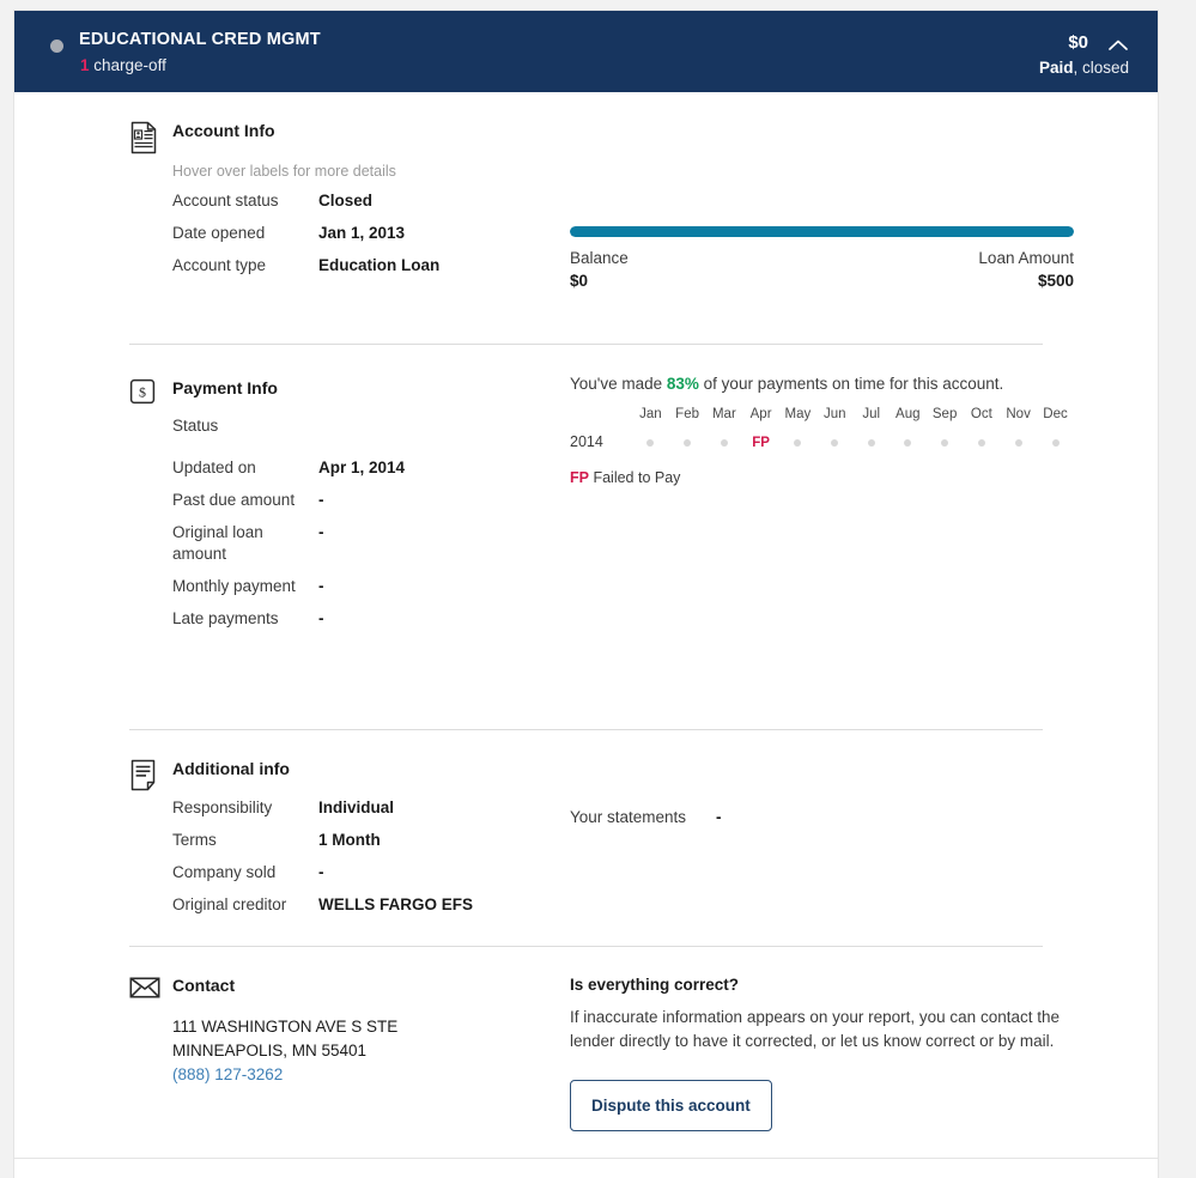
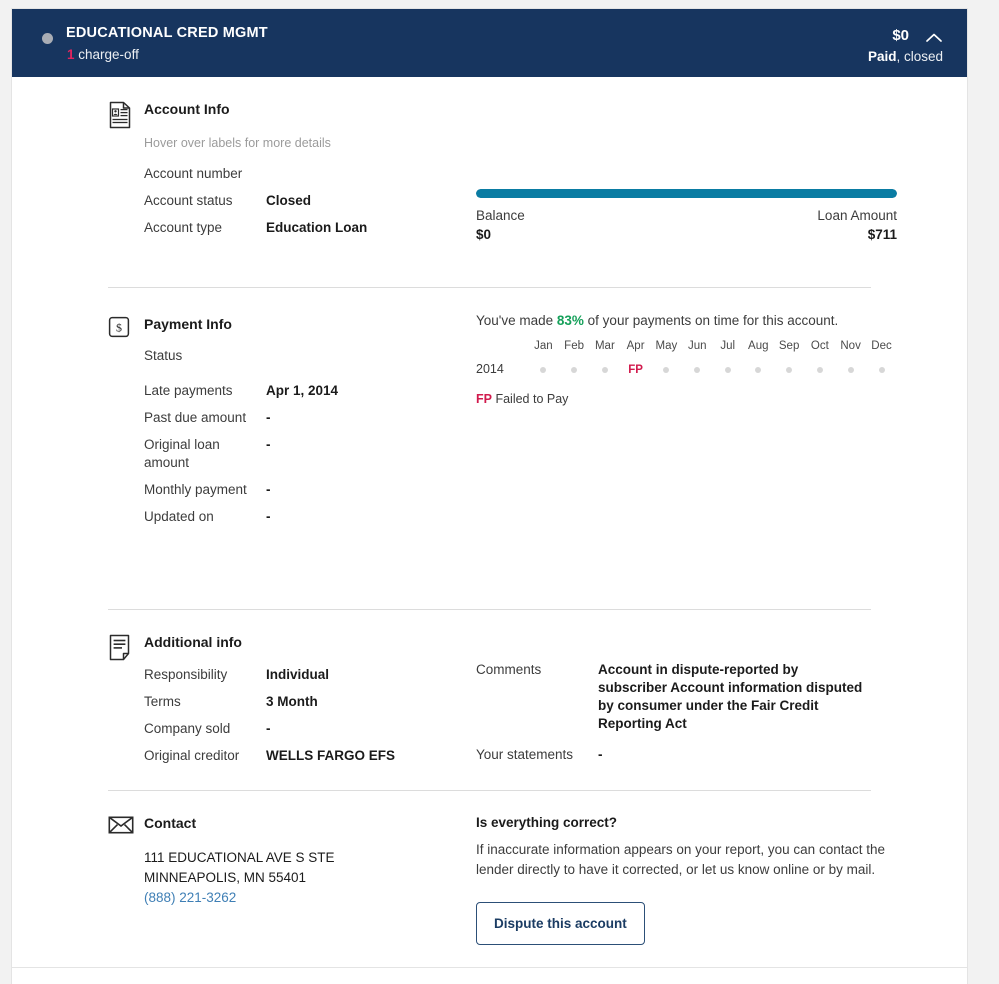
  EDUCATIONAL CRED MGMT
  1 charge-off
  $0
  Paid, closed
  Account Info
  Hover over labels for more details
+ Account number
  Account status
  Closed
- Date opened
- Jan 1, 2013
  Account type
  Education Loan
  Balance
  $0
  Loan Amount
- $500
+ $711
  $
  Payment Info
  Status
- Updated on
+ Late payments
  Apr 1, 2014
  Past due amount
  -
  Original loan amount
  -
  Monthly payment
  -
- Late payments
+ Updated on
  -
  You've made 83% of your payments on time for this account.
  	Jan	Feb	Mar	Apr	May	Jun	Jul	Aug	Sep	Oct	Nov	Dec
  2014				FP
  FP Failed to Pay
  Additional info
  Responsibility
  Individual
  Terms
- 1 Month
+ 3 Month
  Company sold
  -
  Original creditor
  WELLS FARGO EFS
+ Comments
+ Account in dispute-reported by subscriber Account information disputed by consumer under the Fair Credit Reporting Act
  Your statements
  -
  Contact
- 111 WASHINGTON AVE S STE
+ 111 EDUCATIONAL AVE S STE
  MINNEAPOLIS, MN 55401
- (888) 127-3262
+ (888) 221-3262
  Is everything correct?
- If inaccurate information appears on your report, you can contact the lender directly to have it corrected, or let us know correct or by mail.
+ If inaccurate information appears on your report, you can contact the lender directly to have it corrected, or let us know online or by mail.
  Dispute this account
